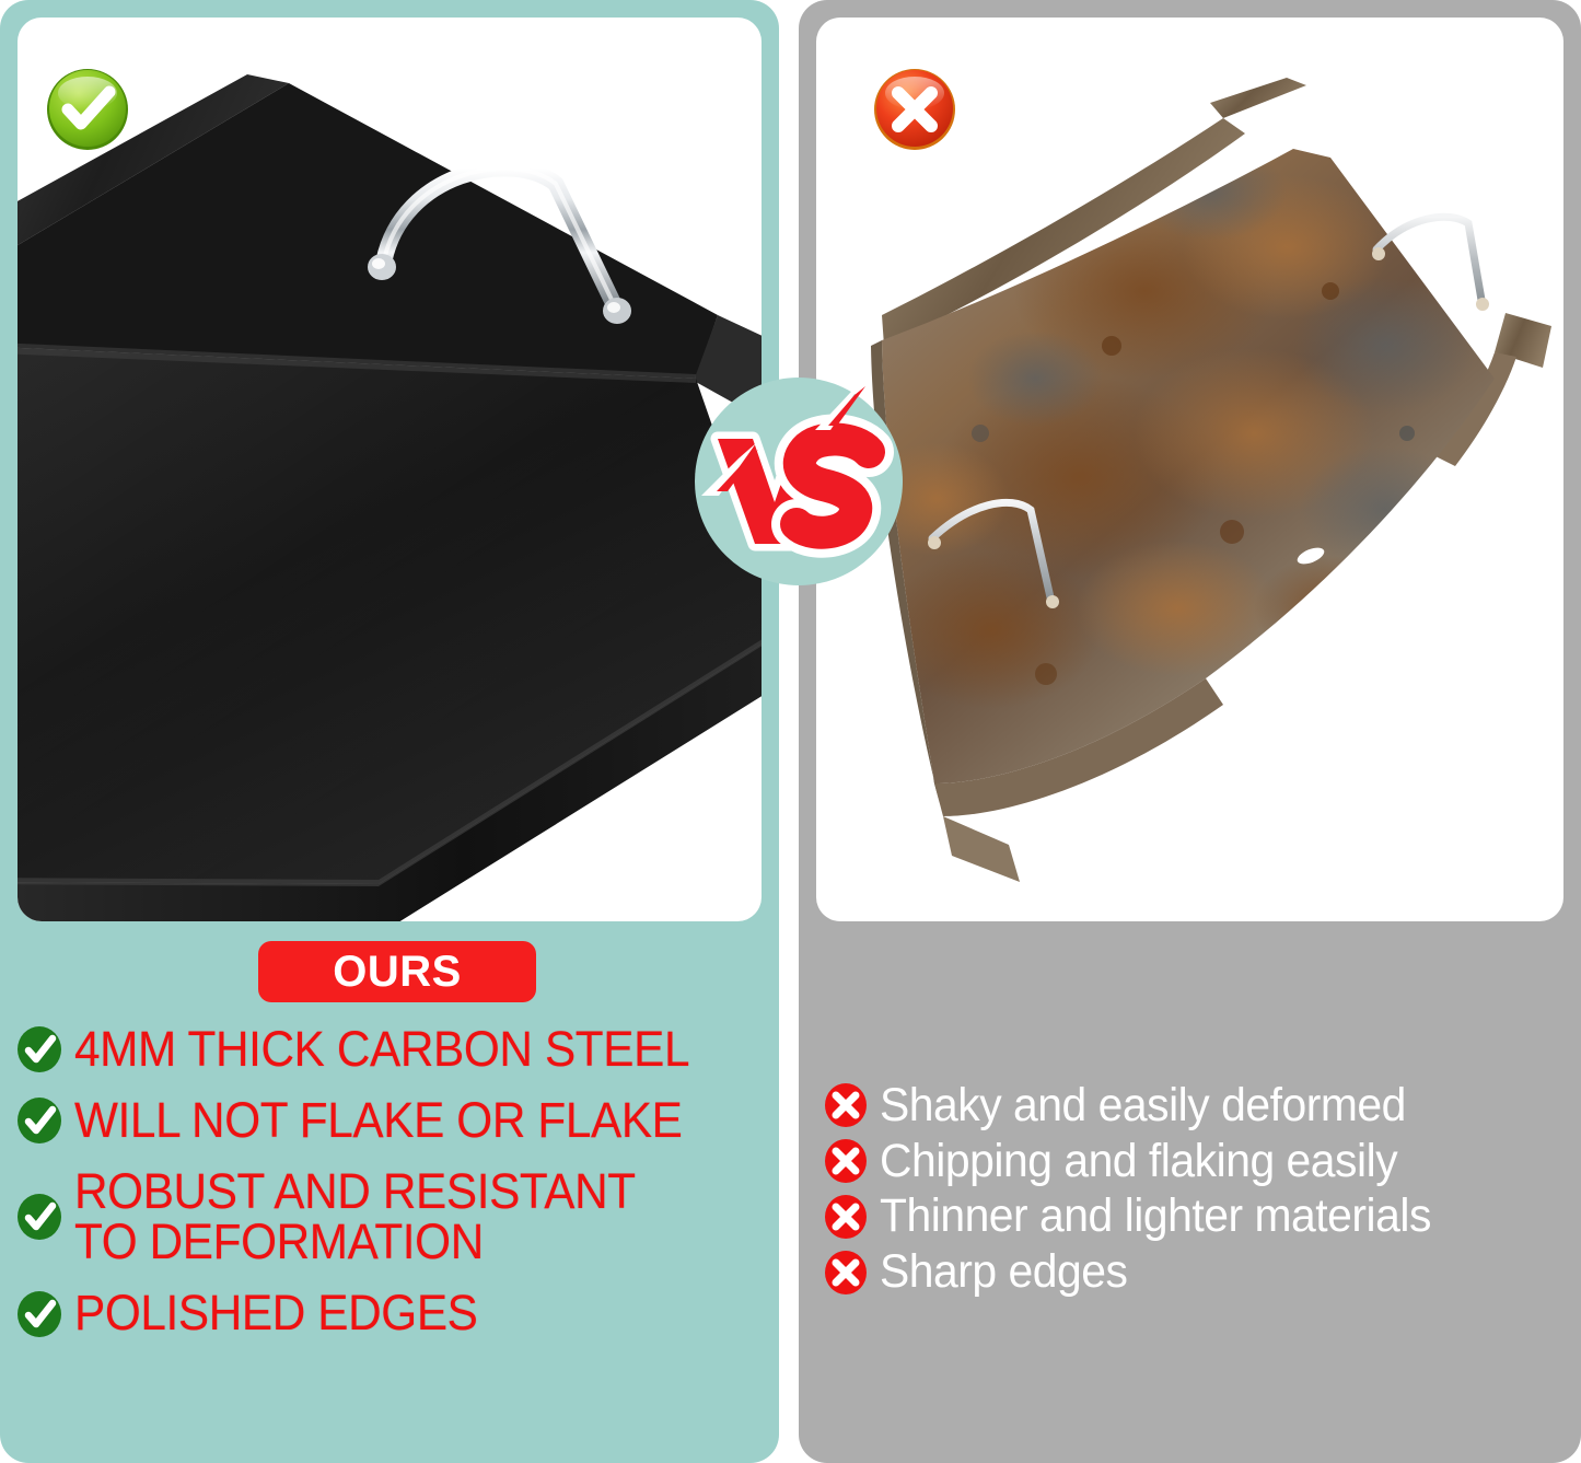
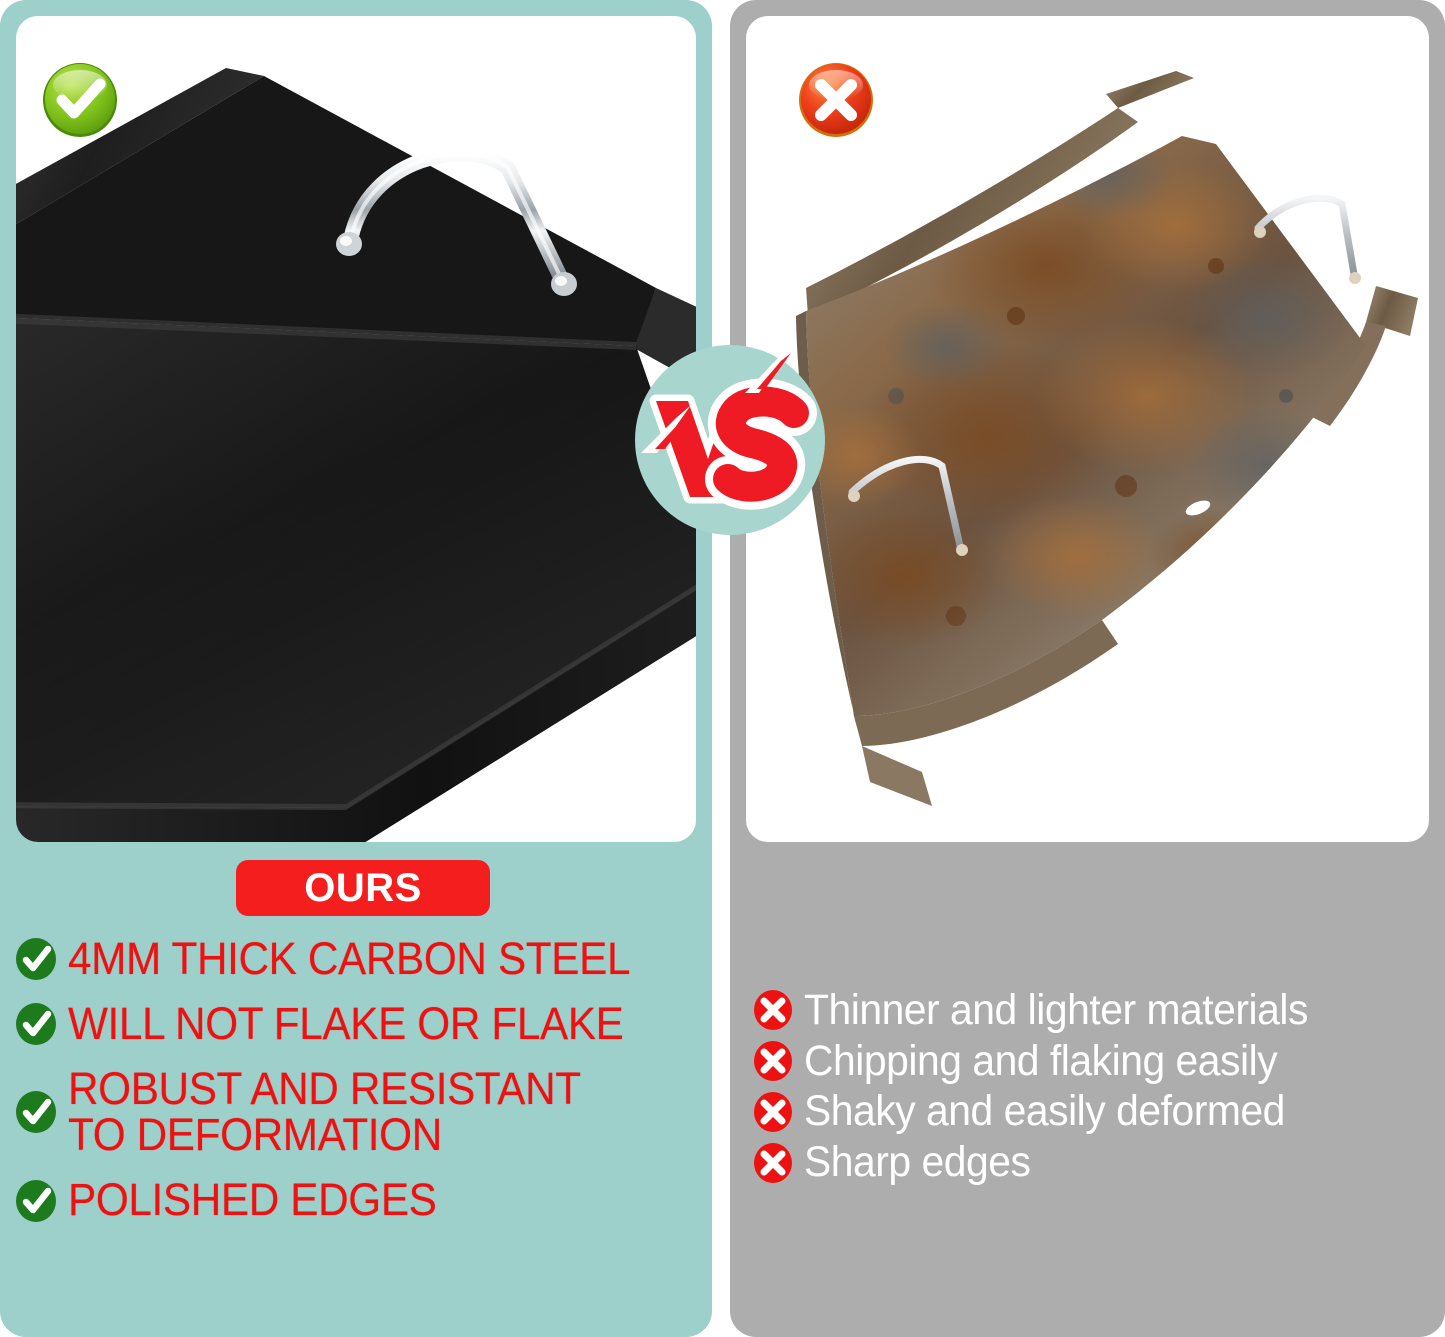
  OURS
  4MM THICK CARBON STEEL
  WILL NOT FLAKE OR FLAKE
  ROBUST AND RESISTANT
  TO DEFORMATION
  POLISHED EDGES
- Shaky and easily deformed
+ Thinner and lighter materials
  Chipping and flaking easily
- Thinner and lighter materials
+ Shaky and easily deformed
  Sharp edges
